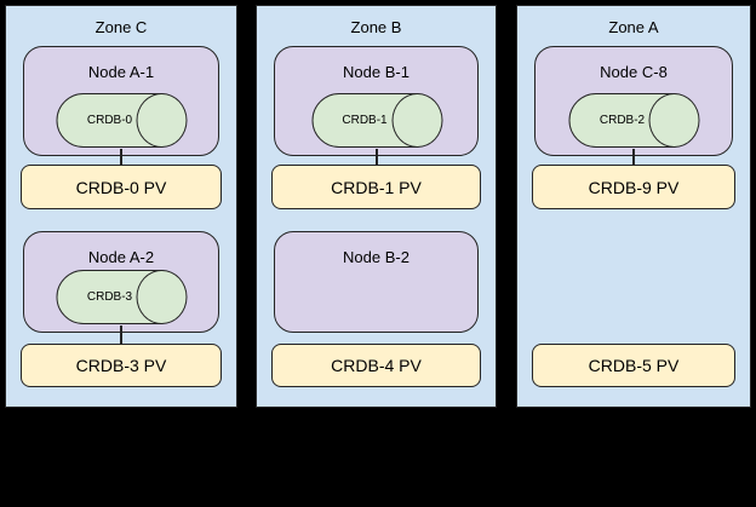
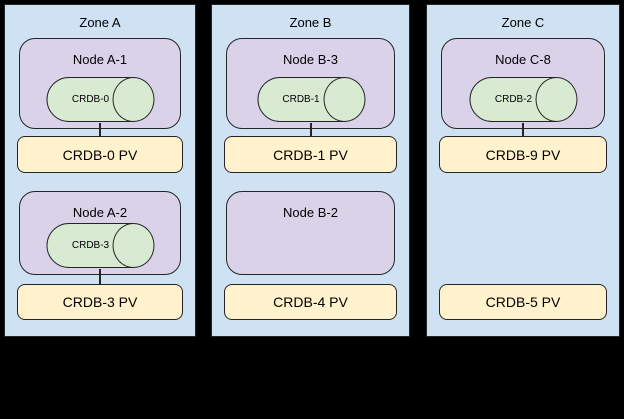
- Zone C
+ Zone A
  Node A-1
  CRDB-0
  CRDB-0 PV
  Node A-2
  CRDB-3
  CRDB-3 PV
  Zone B
- Node B-1
+ Node B-3
  CRDB-1
  CRDB-1 PV
  Node B-2
  CRDB-4 PV
- Zone A
+ Zone C
  Node C-8
  CRDB-2
  CRDB-9 PV
  CRDB-5 PV
